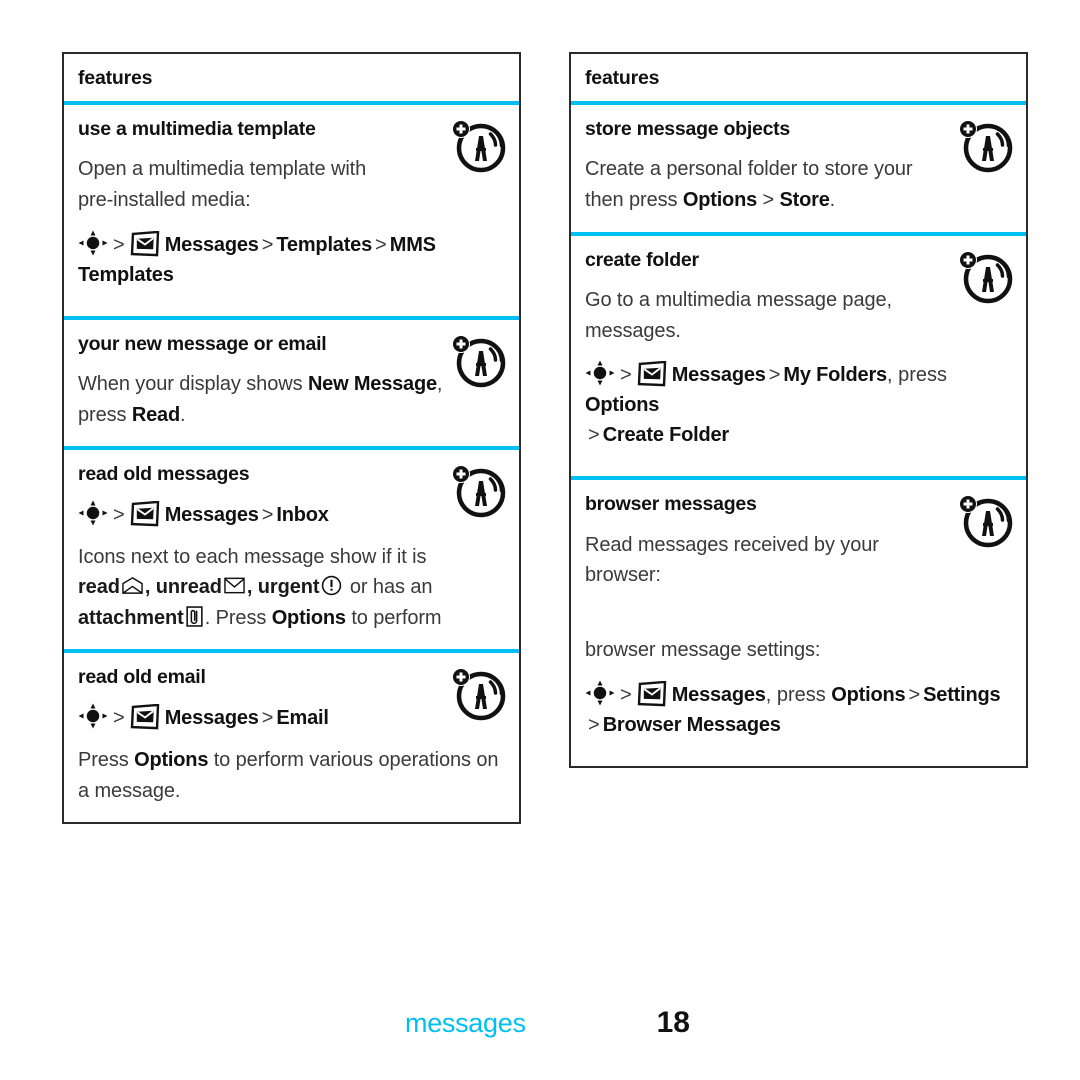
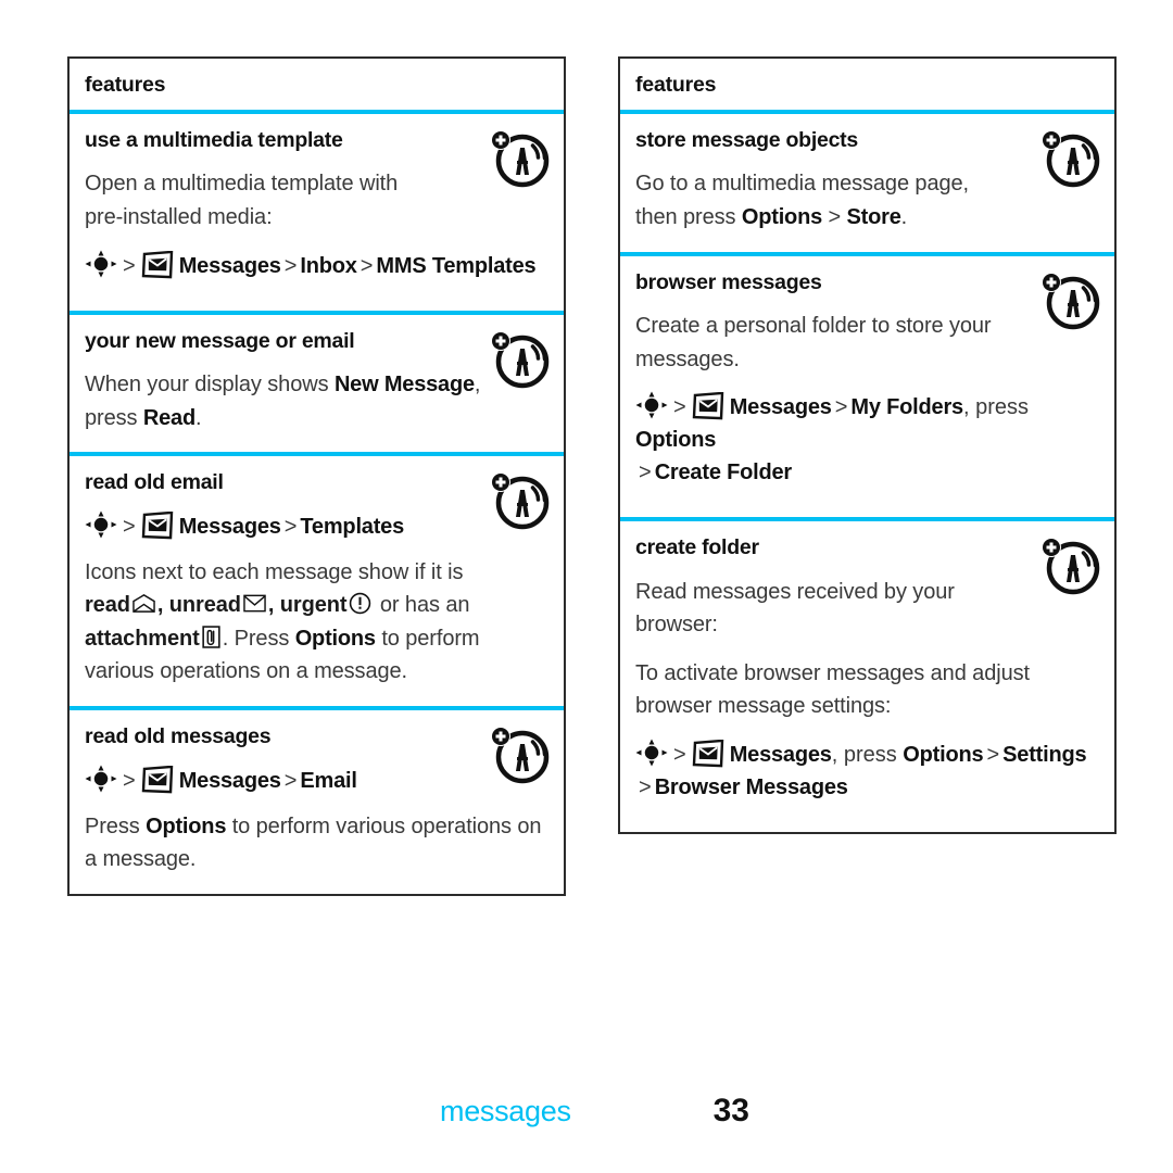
  features
  use a multimedia template
  Open a multimedia template with
  pre-installed media:
- > Messages > Templates > MMS Templates
+ > Messages > Inbox > MMS Templates
  your new message or email
  When your display shows New Message,
  press Read.
- read old messages
+ read old email
- > Messages > Inbox
+ > Messages > Templates
  Icons next to each message show if it is
  read , unread , urgent or has an
  attachment . Press Options to perform
+ various operations on a message.
- read old email
+ read old messages
  > Messages > Email
  Press Options to perform various operations on
  a message.
  features
  store message objects
- Create a personal folder to store your
+ Go to a multimedia message page,
  then press Options > Store.
- create folder
+ browser messages
- Go to a multimedia message page,
+ Create a personal folder to store your
  messages.
  > Messages > My Folders, press Options
  > Create Folder
- browser messages
+ create folder
  Read messages received by your
  browser:
+ To activate browser messages and adjust
  browser message settings:
  > Messages, press Options > Settings
  > Browser Messages
  messages
- 18
+ 33
